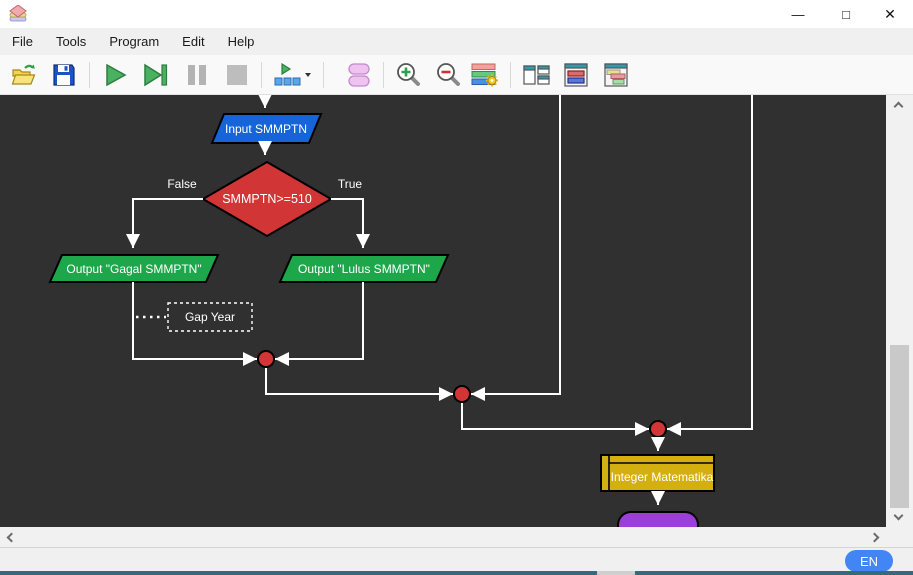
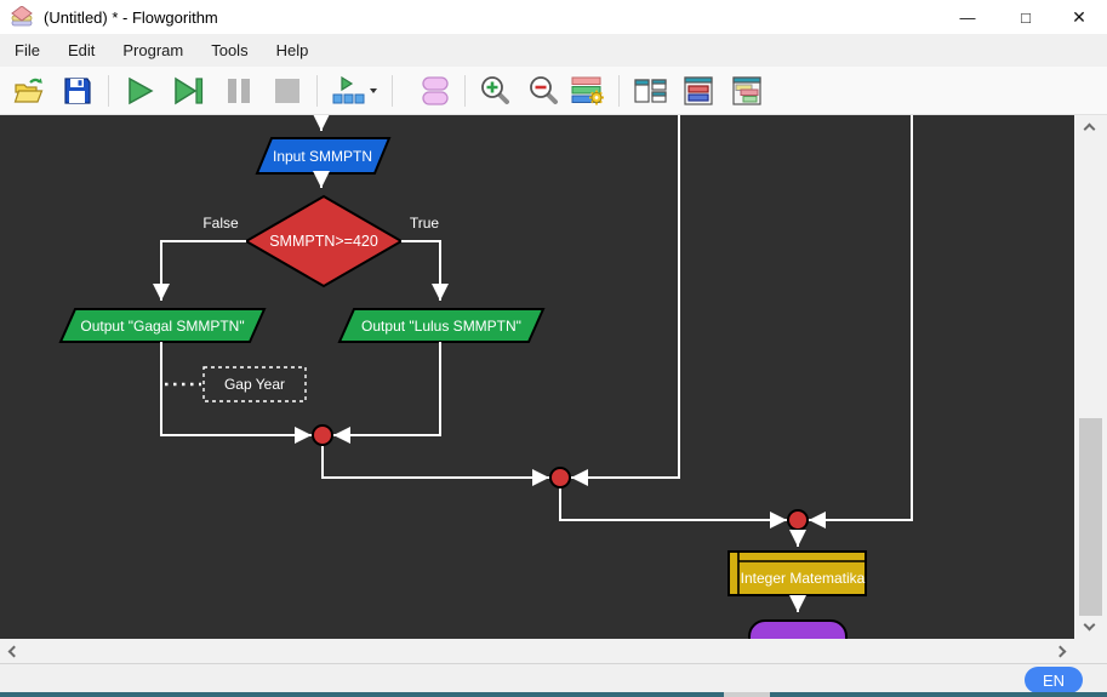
+ (Untitled) * - Flowgorithm
  —
  □
  ✕
  File
- Tools
+ Edit
  Program
- Edit
+ Tools
  Help
  Input SMMPTN
- SMMPTN>=510
+ SMMPTN>=420
  False
  True
  Output "Gagal SMMPTN"
  Output "Lulus SMMPTN"
  Gap Year
  Integer Matematika
  EN
